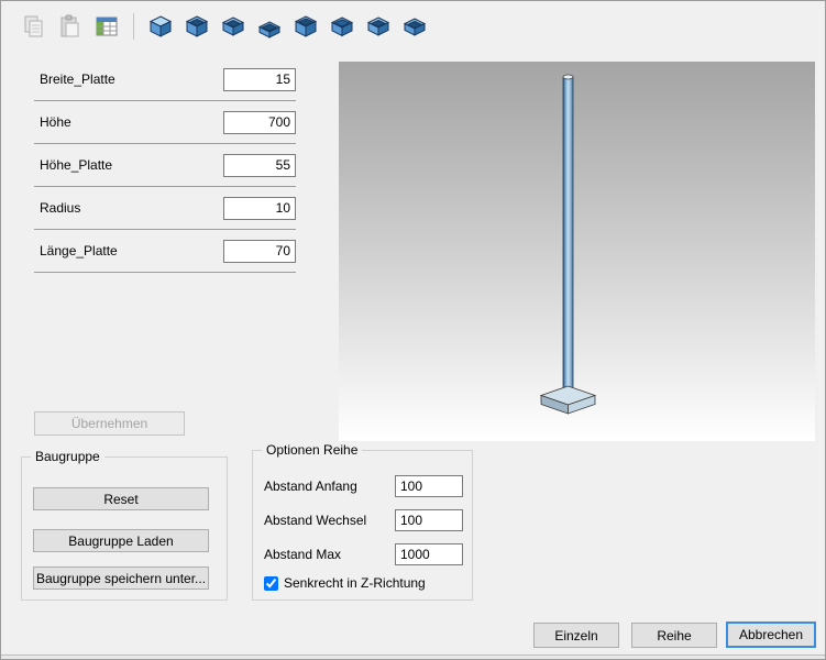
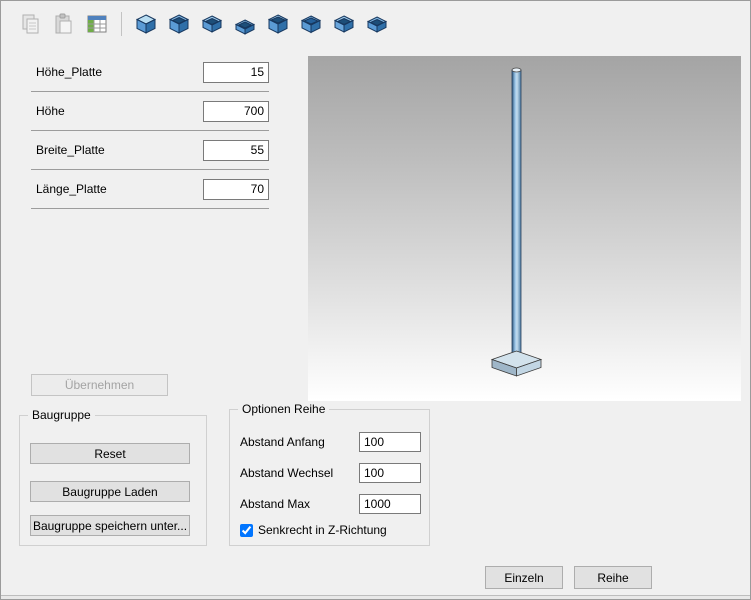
- Breite_Platte
+ Höhe_Platte
  15
  Höhe
  700
- Höhe_Platte
+ Breite_Platte
  55
- Radius
- 10
  Länge_Platte
  70
  Übernehmen
  Baugruppe
  Reset
  Baugruppe Laden
  Baugruppe speichern unter...
  Optionen Reihe
  Abstand Anfang
  100
  Abstand Wechsel
  100
  Abstand Max
  1000
  Senkrecht in Z-Richtung
  Einzeln
  Reihe
- Abbrechen
